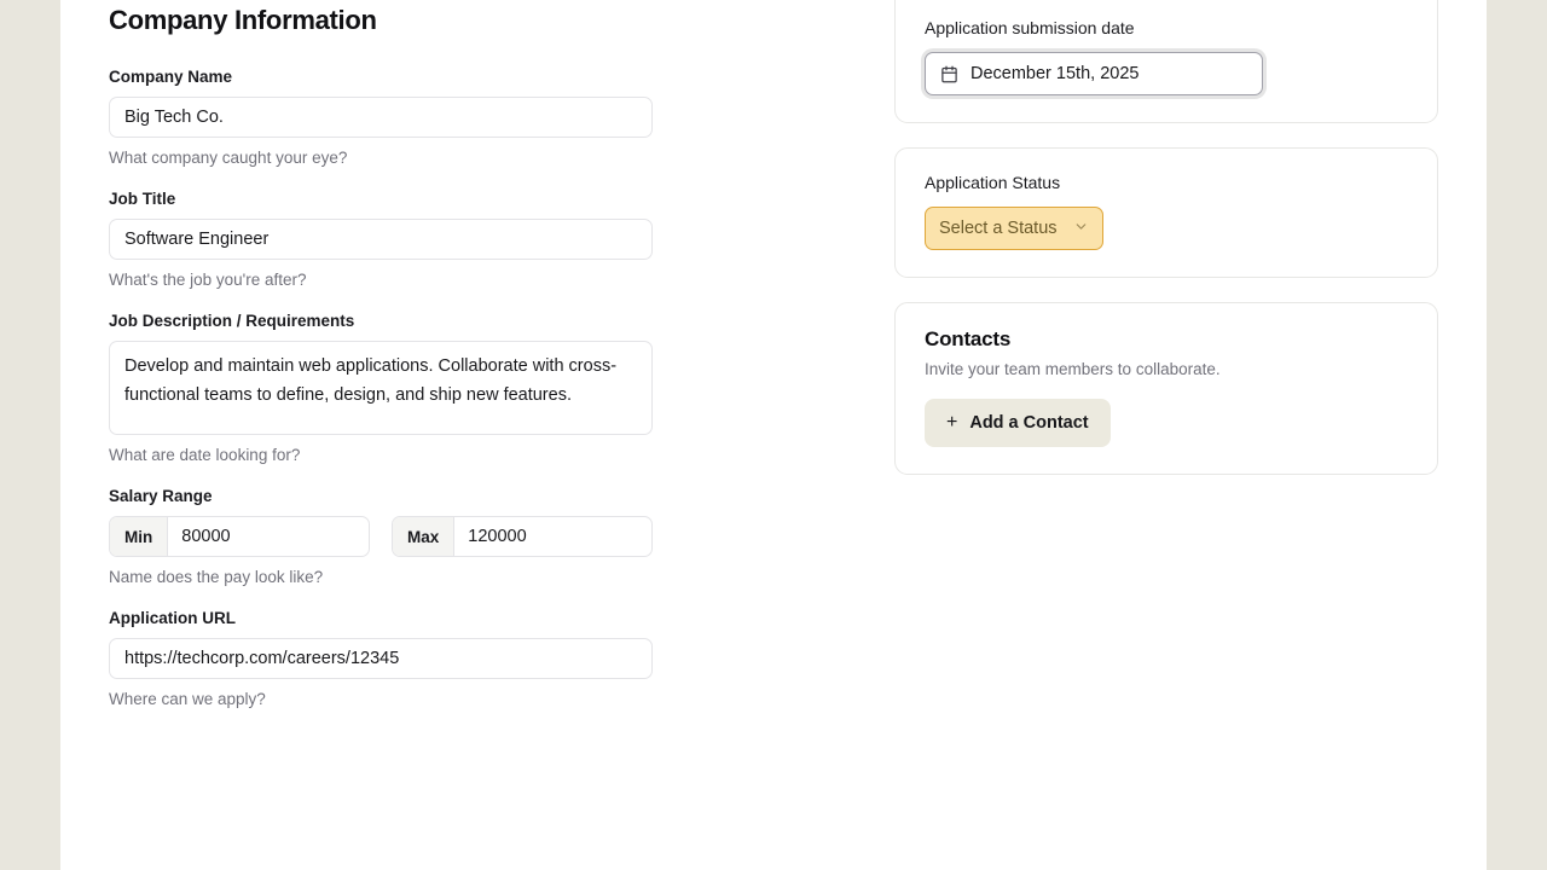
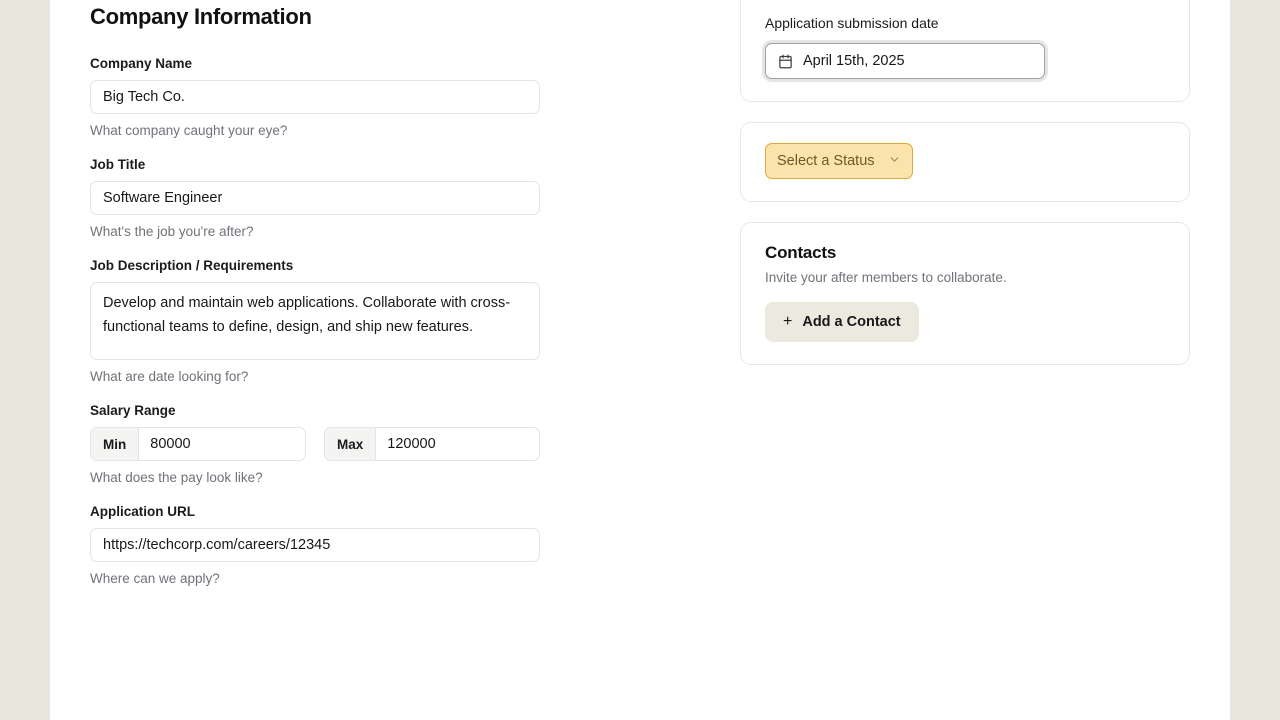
  Company Information
  Company Name
  Big Tech Co.
  What company caught your eye?
  Job Title
  Software Engineer
  What's the job you're after?
  Job Description / Requirements
  What are date looking for?
  Salary Range
  Min
  80000
  Max
  120000
- Name does the pay look like?
+ What does the pay look like?
  Application URL
  https://techcorp.com/careers/12345
  Where can we apply?
  Application submission date
- December 15th, 2025
+ April 15th, 2025
- Application Status
  Select a Status
  Contacts
- Invite your team members to collaborate.
+ Invite your after members to collaborate.
  +
  Add a Contact
